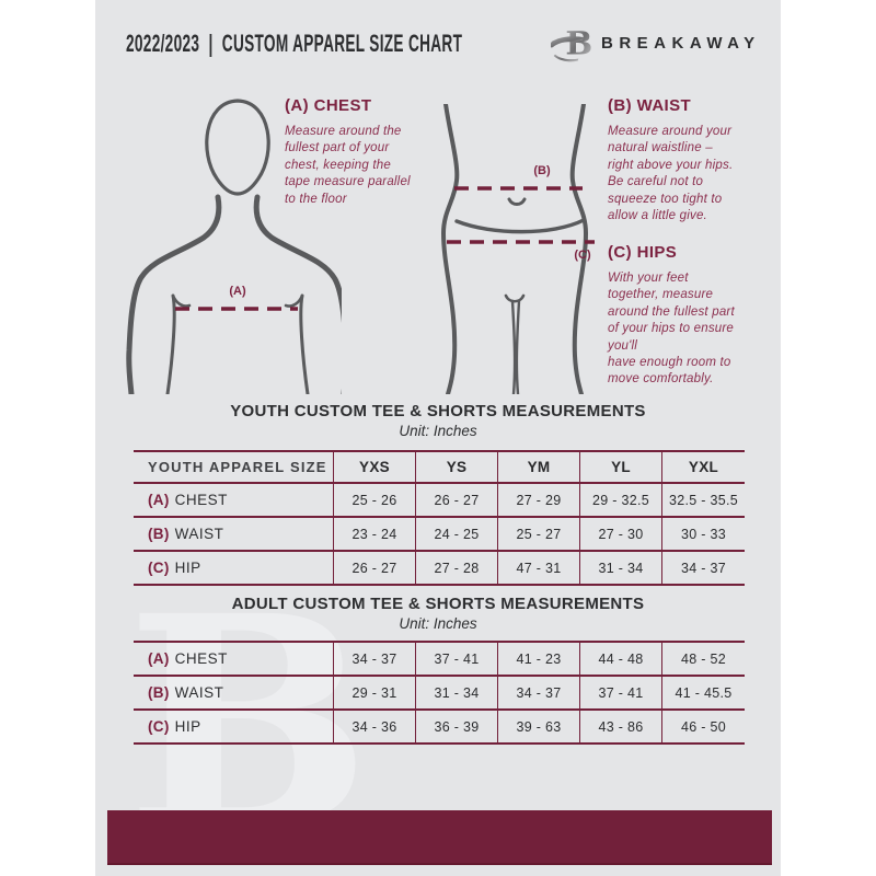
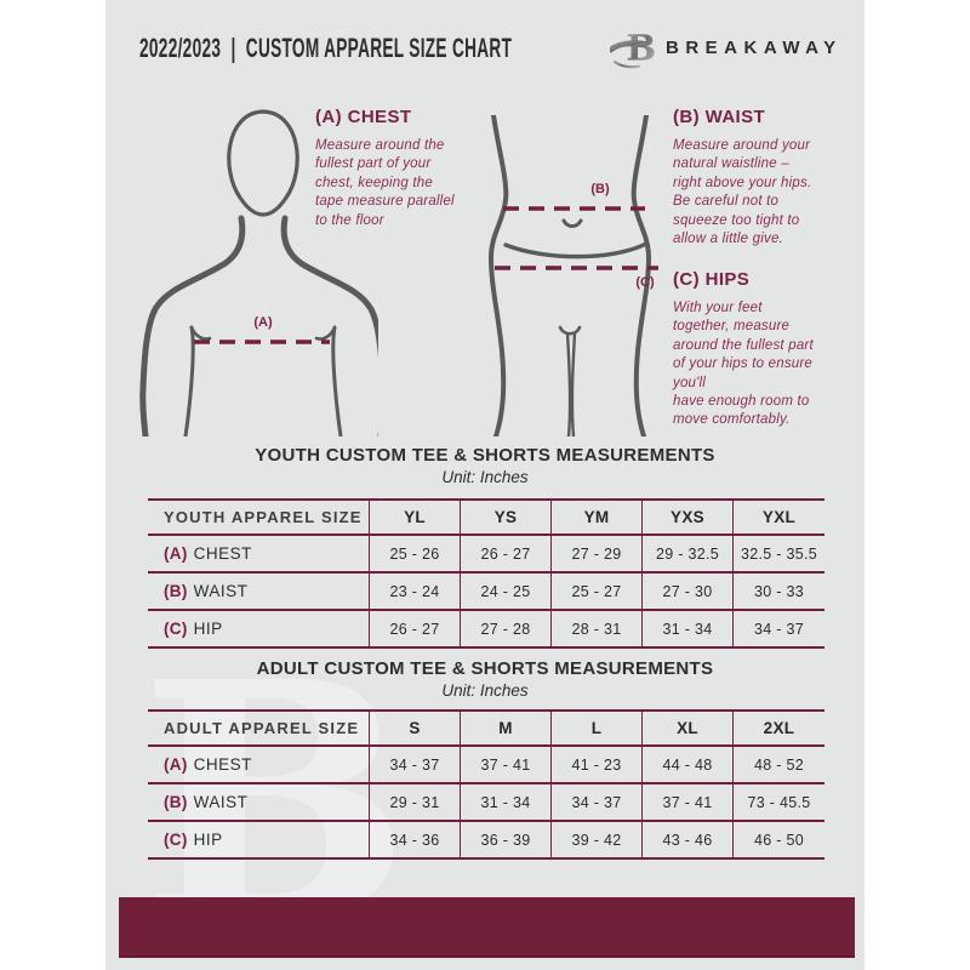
  B
  2022/2023 | CUSTOM APPAREL SIZE CHART
  B
  BREAKAWAY
  (A)
  (B)
  (C)
  (A) CHEST
  Measure around the
  fullest part of your
  chest, keeping the
  tape measure parallel
  to the floor
  (B) WAIST
  Measure around your
  natural waistline –
  right above your hips.
  Be careful not to
  squeeze too tight to
  allow a little give.
  (C) HIPS
  With your feet
  together, measure
  around the fullest part
  of your hips to ensure
  you'll
  have enough room to
  move comfortably.
  YOUTH CUSTOM TEE & SHORTS MEASUREMENTS
  Unit: Inches
  YOUTH APPAREL SIZE
- YXS
+ YL
  YS
  YM
- YL
+ YXS
  YXL
  (A)
  CHEST
  25 - 26
  26 - 27
  27 - 29
  29 - 32.5
  32.5 - 35.5
  (B)
  WAIST
  23 - 24
  24 - 25
  25 - 27
  27 - 30
  30 - 33
  (C)
  HIP
  26 - 27
  27 - 28
- 47 - 31
+ 28 - 31
  31 - 34
  34 - 37
  ADULT CUSTOM TEE & SHORTS MEASUREMENTS
  Unit: Inches
+ ADULT APPAREL SIZE
+ S
+ M
+ L
+ XL
+ 2XL
  (A)
  CHEST
  34 - 37
  37 - 41
  41 - 23
  44 - 48
  48 - 52
  (B)
  WAIST
  29 - 31
  31 - 34
  34 - 37
  37 - 41
- 41 - 45.5
+ 73 - 45.5
  (C)
  HIP
  34 - 36
  36 - 39
- 39 - 63
+ 39 - 42
- 43 - 86
+ 43 - 46
  46 - 50
